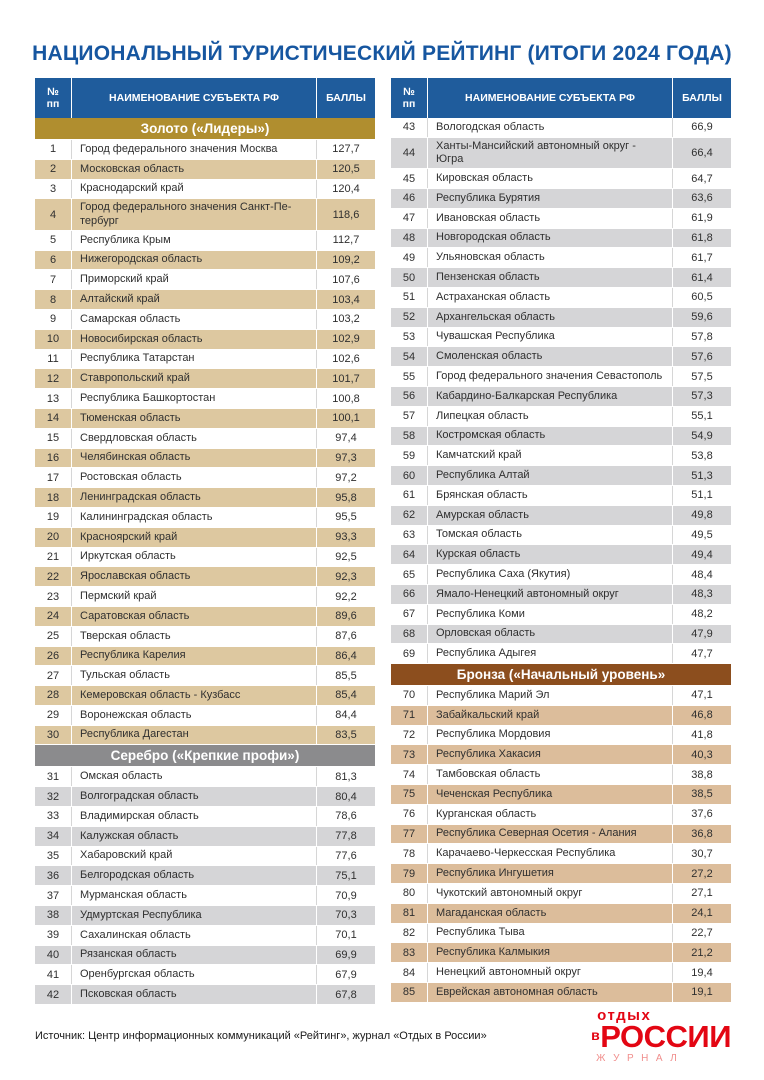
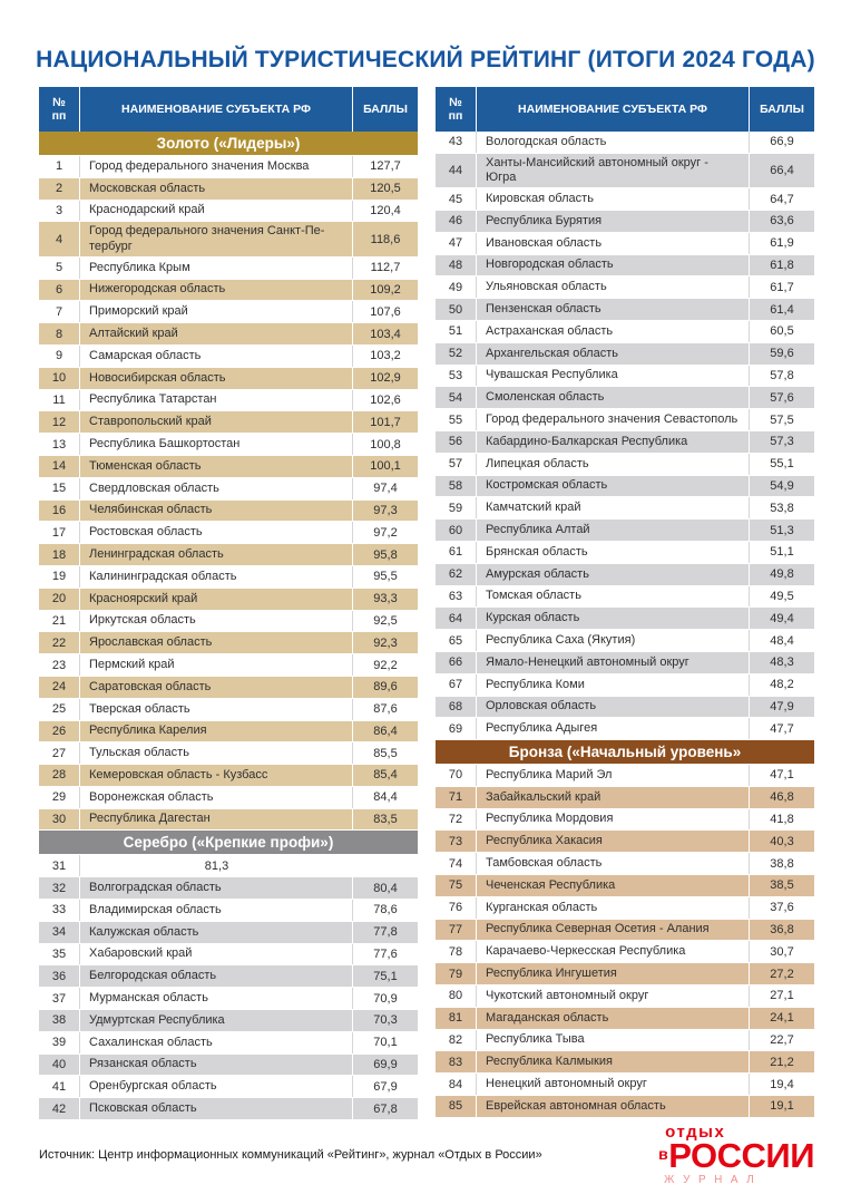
  НАЦИОНАЛЬНЫЙ ТУРИСТИЧЕСКИЙ РЕЙТИНГ (ИТОГИ 2024 ГОДА)
  №
  пп
  НАИМЕНОВАНИЕ СУБЪЕКТА РФ
  БАЛЛЫ
  Золото («Лидеры»)
  1
  Город федерального значения Москва
  127,7
  2
  Московская область
  120,5
  3
  Краснодарский край
  120,4
  4
  Город федерального значения Санкт-Пе-
  тербург
  118,6
  5
  Республика Крым
  112,7
  6
  Нижегородская область
  109,2
  7
  Приморский край
  107,6
  8
  Алтайский край
  103,4
  9
  Самарская область
  103,2
  10
  Новосибирская область
  102,9
  11
  Республика Татарстан
  102,6
  12
  Ставропольский край
  101,7
  13
  Республика Башкортостан
  100,8
  14
  Тюменская область
  100,1
  15
  Свердловская область
  97,4
  16
  Челябинская область
  97,3
  17
  Ростовская область
  97,2
  18
  Ленинградская область
  95,8
  19
  Калининградская область
  95,5
  20
  Красноярский край
  93,3
  21
  Иркутская область
  92,5
  22
  Ярославская область
  92,3
  23
  Пермский край
  92,2
  24
  Саратовская область
  89,6
  25
  Тверская область
  87,6
  26
  Республика Карелия
  86,4
  27
  Тульская область
  85,5
  28
  Кемеровская область - Кузбасс
  85,4
  29
  Воронежская область
  84,4
  30
  Республика Дагестан
  83,5
  Серебро («Крепкие профи»)
  31
- Омская область
  81,3
  32
  Волгоградская область
  80,4
  33
  Владимирская область
  78,6
  34
  Калужская область
  77,8
  35
  Хабаровский край
  77,6
  36
  Белгородская область
  75,1
  37
  Мурманская область
  70,9
  38
  Удмуртская Республика
  70,3
  39
  Сахалинская область
  70,1
  40
  Рязанская область
  69,9
  41
  Оренбургская область
  67,9
  42
  Псковская область
  67,8
  №
  пп
  НАИМЕНОВАНИЕ СУБЪЕКТА РФ
  БАЛЛЫ
  43
  Вологодская область
  66,9
  44
  Ханты-Мансийский автономный округ -
  Югра
  66,4
  45
  Кировская область
  64,7
  46
  Республика Бурятия
  63,6
  47
  Ивановская область
  61,9
  48
  Новгородская область
  61,8
  49
  Ульяновская область
  61,7
  50
  Пензенская область
  61,4
  51
  Астраханская область
  60,5
  52
  Архангельская область
  59,6
  53
  Чувашская Республика
  57,8
  54
  Смоленская область
  57,6
  55
  Город федерального значения Севастополь
  57,5
  56
  Кабардино-Балкарская Республика
  57,3
  57
  Липецкая область
  55,1
  58
  Костромская область
  54,9
  59
  Камчатский край
  53,8
  60
  Республика Алтай
  51,3
  61
  Брянская область
  51,1
  62
  Амурская область
  49,8
  63
  Томская область
  49,5
  64
  Курская область
  49,4
  65
  Республика Саха (Якутия)
  48,4
  66
  Ямало-Ненецкий автономный округ
  48,3
  67
  Республика Коми
  48,2
  68
  Орловская область
  47,9
  69
  Республика Адыгея
  47,7
  Бронза («Начальный уровень»
  70
  Республика Марий Эл
  47,1
  71
  Забайкальский край
  46,8
  72
  Республика Мордовия
  41,8
  73
  Республика Хакасия
  40,3
  74
  Тамбовская область
  38,8
  75
  Чеченская Республика
  38,5
  76
  Курганская область
  37,6
  77
  Республика Северная Осетия - Алания
  36,8
  78
  Карачаево-Черкесская Республика
  30,7
  79
  Республика Ингушетия
  27,2
  80
  Чукотский автономный округ
  27,1
  81
  Магаданская область
  24,1
  82
  Республика Тыва
  22,7
  83
  Республика Калмыкия
  21,2
  84
  Ненецкий автономный округ
  19,4
  85
  Еврейская автономная область
  19,1
  Источник: Центр информационных коммуникаций «Рейтинг», журнал «Отдых в России»
  отдых
  вРОССИИ
  ЖУРНАЛ
